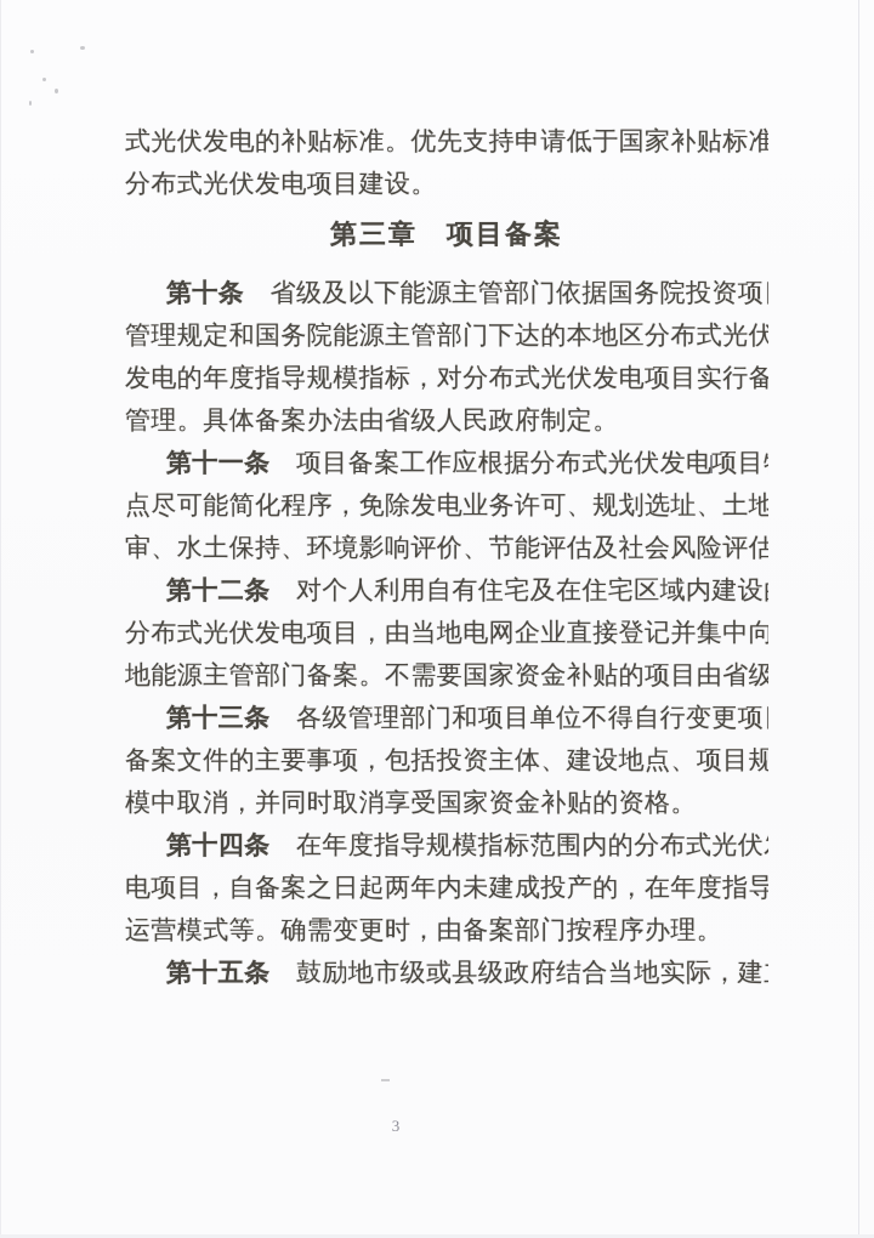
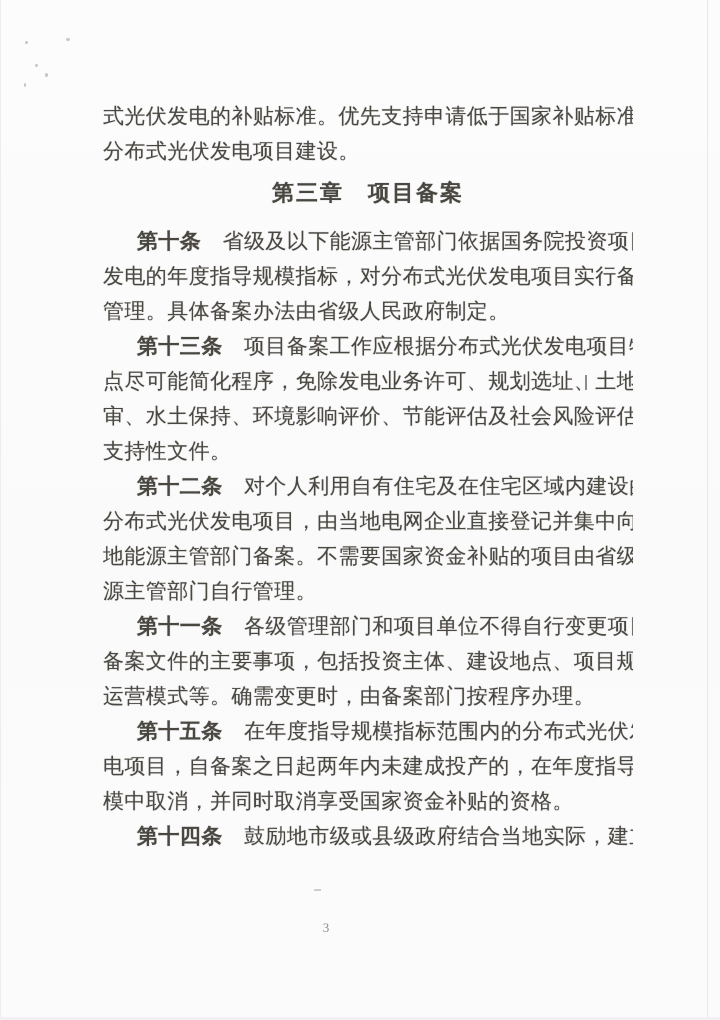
  式光伏发电的补贴标准。优先支持申请低于国家补贴标准
  分布式光伏发电项目建设。
  第三章 项目备案
  第十条 省级及以下能源主管部门依据国务院投资项
- 管理规定和国务院能源主管部门下达的本地区分布式光伏
  发电的年度指导规模指标，对分布式光伏发电项目实行备
  管理。具体备案办法由省级人民政府制定。
- 第十一条 项目备案工作应根据分布式光伏发电项目
+ 第十三条 项目备案工作应根据分布式光伏发电项目
  点尽可能简化程序，免除发电业务许可、规划选址、土地
  审、水土保持、环境影响评价、节能评估及社会风险评估
+ 支持性文件。
  第十二条 对个人利用自有住宅及在住宅区域内建设
  分布式光伏发电项目，由当地电网企业直接登记并集中向
  地能源主管部门备案。不需要国家资金补贴的项目由省级
+ 源主管部门自行管理。
- 第十三条 各级管理部门和项目单位不得自行变更项
+ 第十一条 各级管理部门和项目单位不得自行变更项
  备案文件的主要事项，包括投资主体、建设地点、项目规
- 模中取消，并同时取消享受国家资金补贴的资格。
+ 运营模式等。确需变更时，由备案部门按程序办理。
- 第十四条 在年度指导规模指标范围内的分布式光伏
+ 第十五条 在年度指导规模指标范围内的分布式光伏
  电项目，自备案之日起两年内未建成投产的，在年度指导
- 运营模式等。确需变更时，由备案部门按程序办理。
+ 模中取消，并同时取消享受国家资金补贴的资格。
- 第十五条 鼓励地市级或县级政府结合当地实际，建
+ 第十四条 鼓励地市级或县级政府结合当地实际，建
  3
